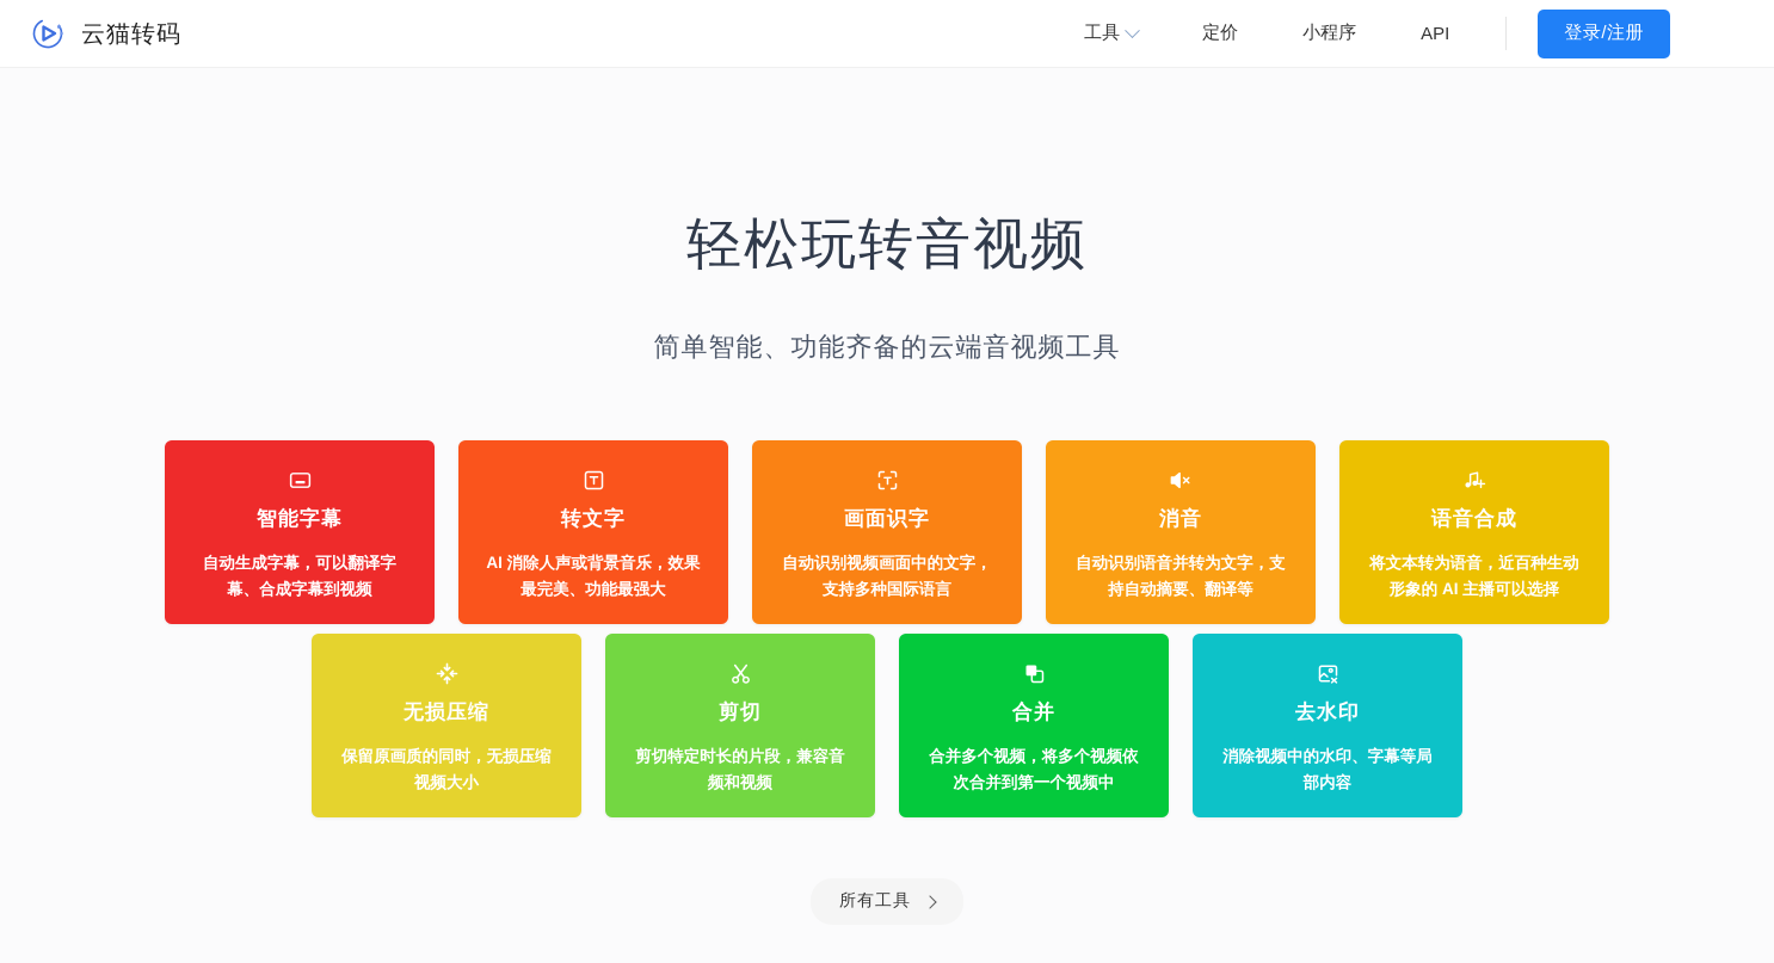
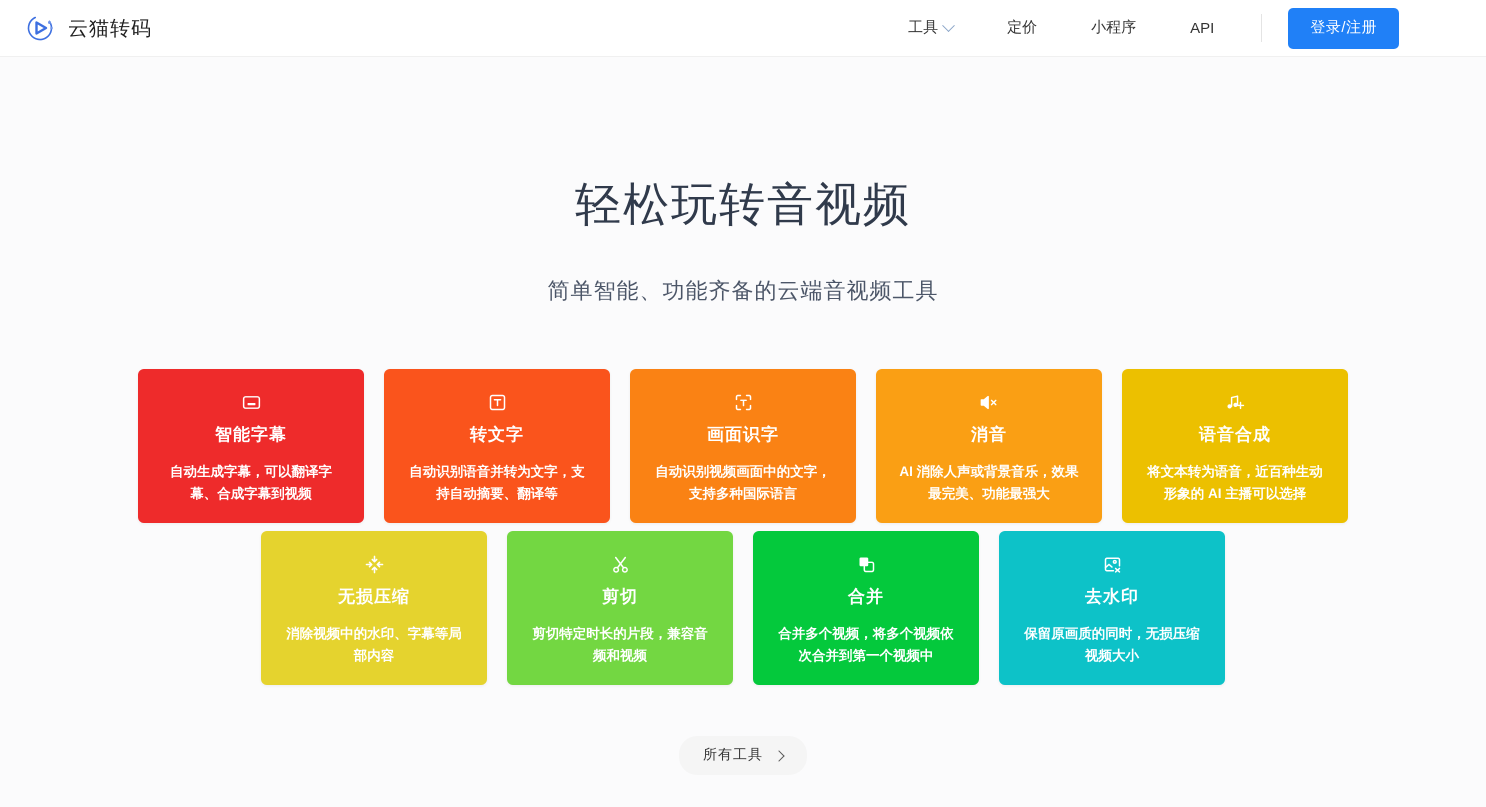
  云猫转码
  工具
  定价
  小程序
  API
  登录/注册
  轻松玩转音视频
  简单智能、功能齐备的云端音视频工具
  智能字幕
  自动生成字幕，可以翻译字幕、合成字幕到视频
  转文字
- AI 消除人声或背景音乐，效果最完美、功能最强大
+ 自动识别语音并转为文字，支持自动摘要、翻译等
  画面识字
  自动识别视频画面中的文字，支持多种国际语言
  消音
- 自动识别语音并转为文字，支持自动摘要、翻译等
+ AI 消除人声或背景音乐，效果最完美、功能最强大
  语音合成
  将文本转为语音，近百种生动形象的 AI 主播可以选择
  无损压缩
- 保留原画质的同时，无损压缩视频大小
+ 消除视频中的水印、字幕等局部内容
  剪切
  剪切特定时长的片段，兼容音频和视频
  合并
  合并多个视频，将多个视频依次合并到第一个视频中
  去水印
- 消除视频中的水印、字幕等局部内容
+ 保留原画质的同时，无损压缩视频大小
  所有工具
